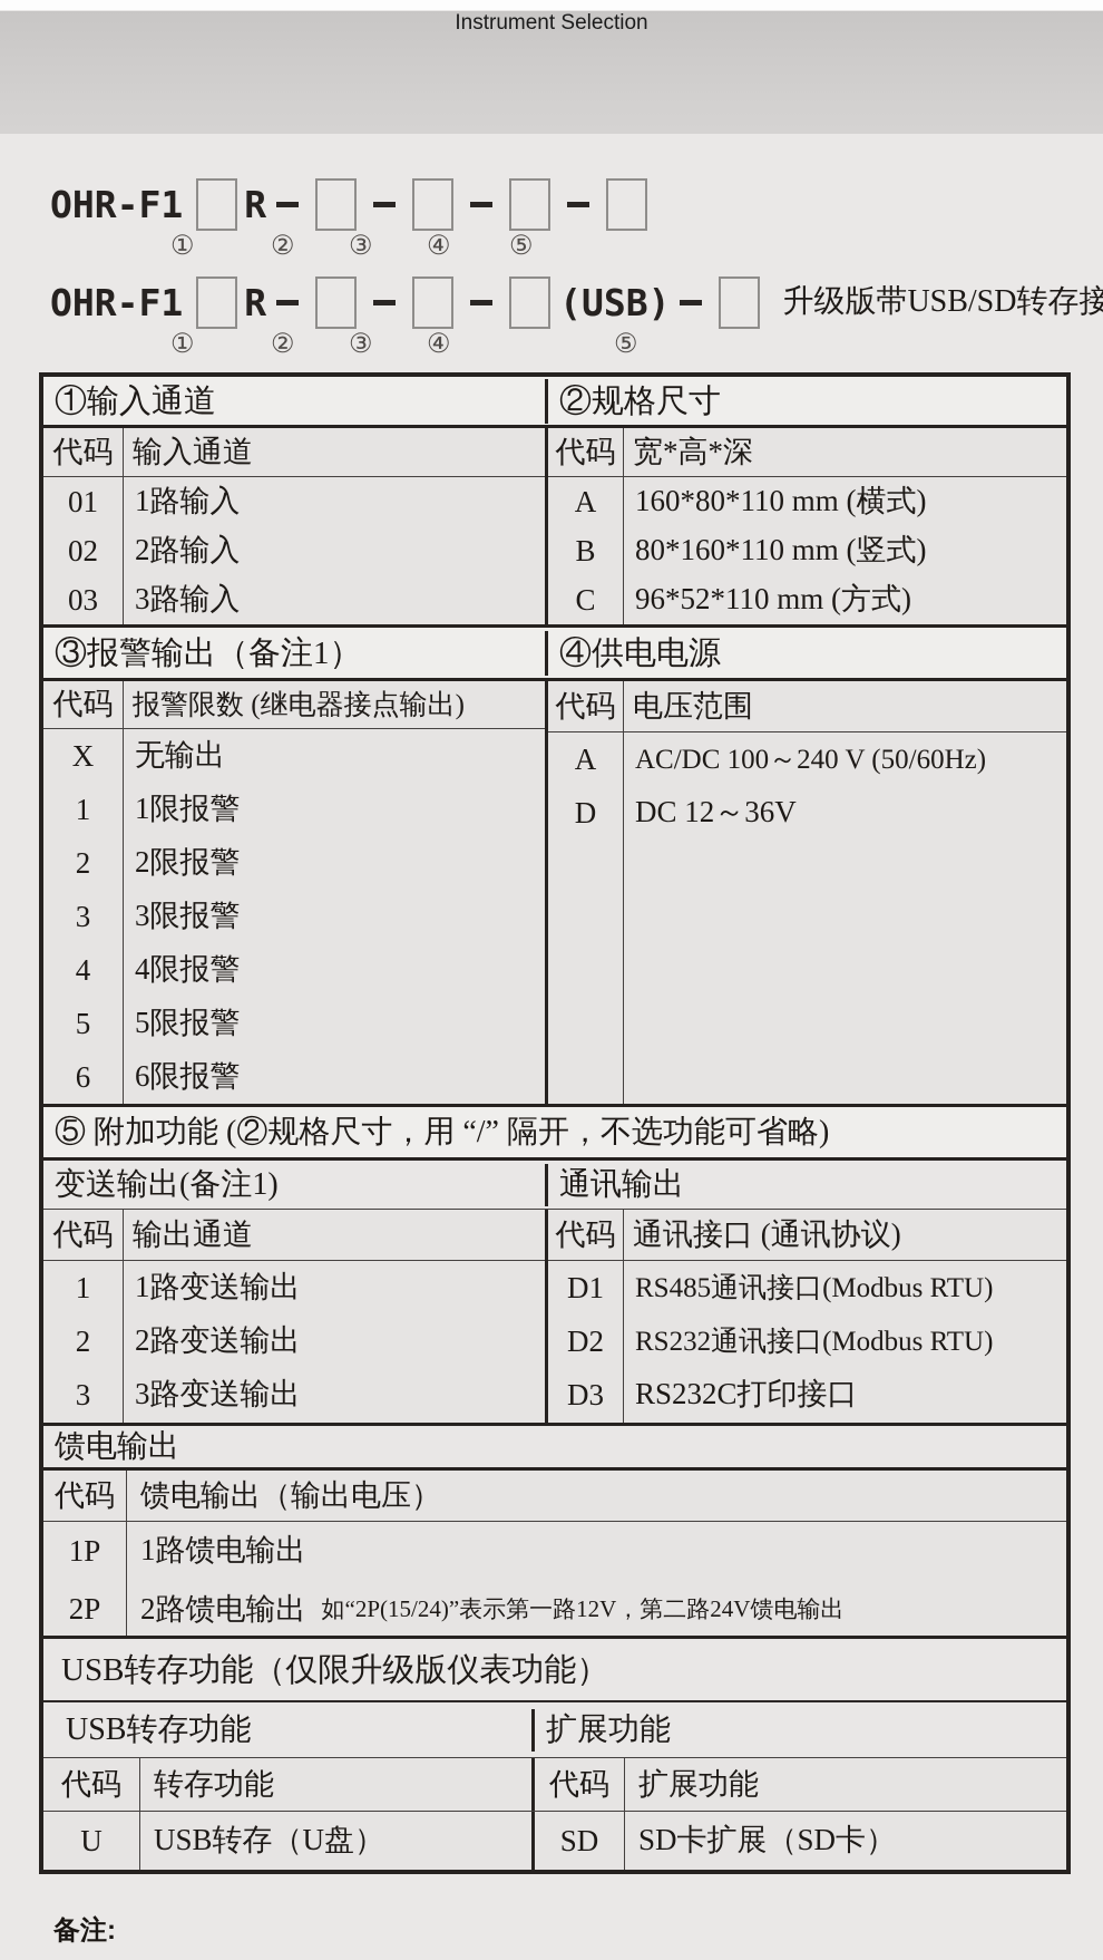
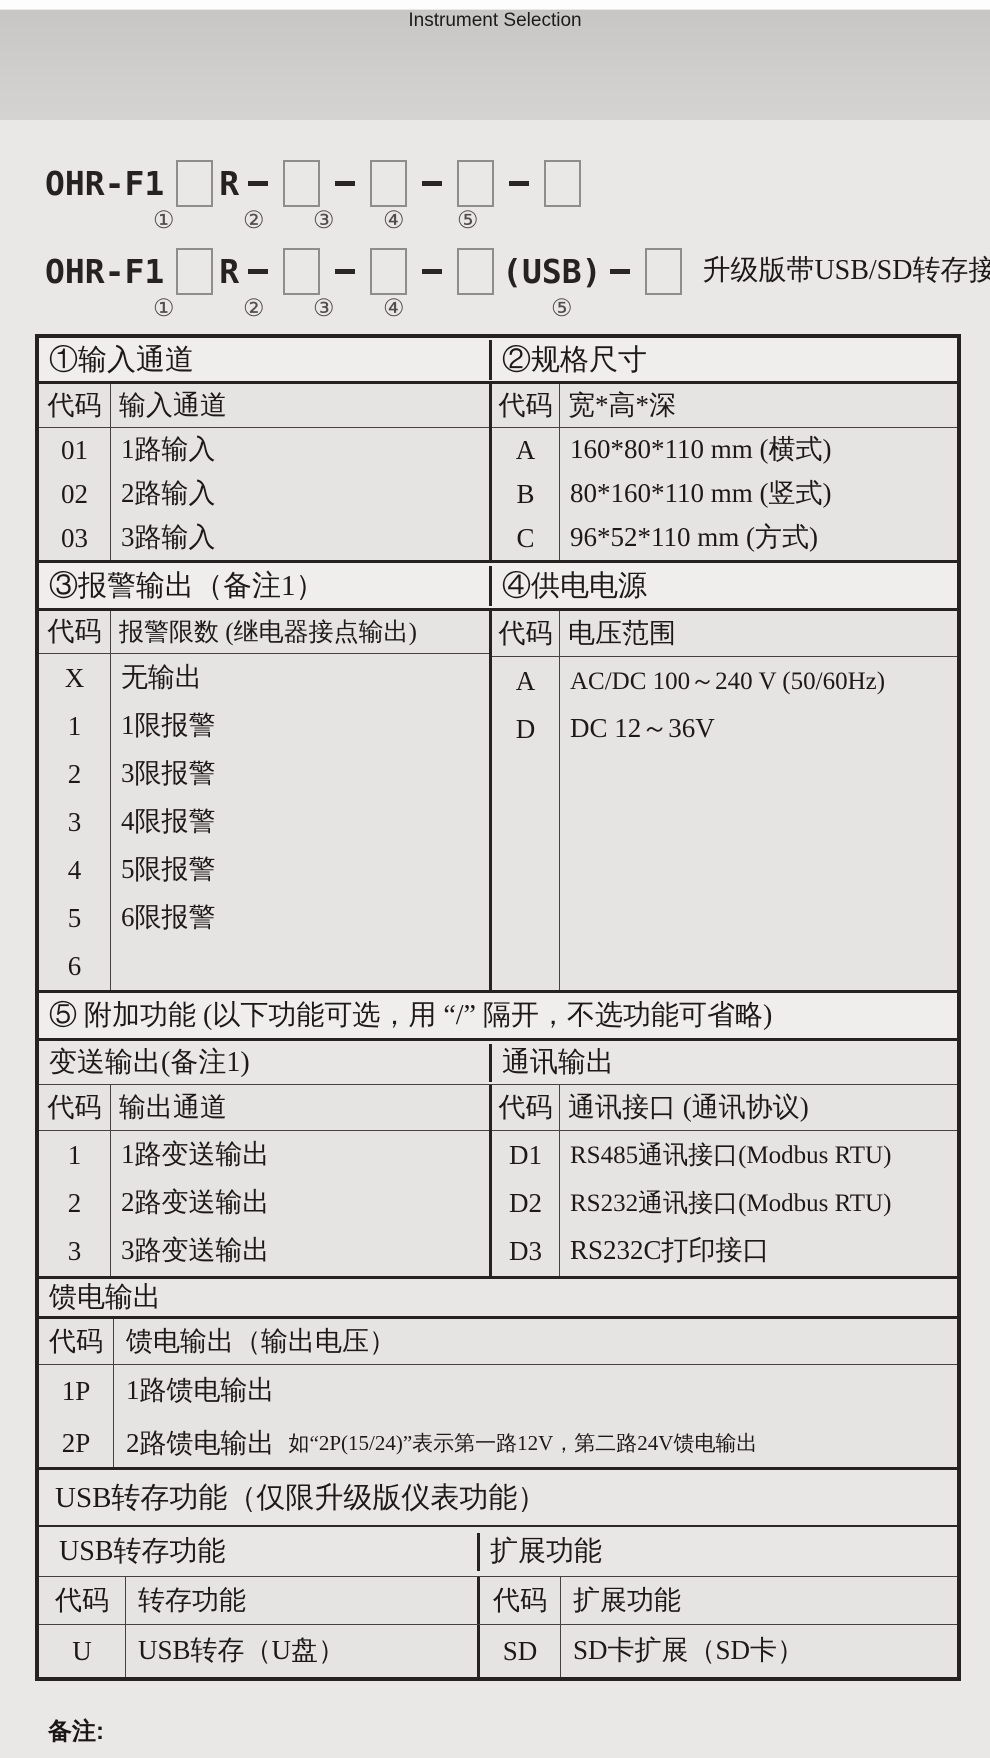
  Instrument Selection
  OHR-F1
  R
  ①
  ②
  ③
  ④
  ⑤
  OHR-F1
  R
  (USB)
  升级版带USB/SD转存接
  ①
  ②
  ③
  ④
  ⑤
  ①输入通道
  ②规格尺寸
  代码
  输入通道
  01
  02
  03
  1路输入
  2路输入
  3路输入
  代码
  宽*高*深
  A
  B
  C
  160*80*110 mm (横式)
  80*160*110 mm (竖式)
  96*52*110 mm (方式)
  ③报警输出（备注1）
  ④供电电源
  代码
  报警限数 (继电器接点输出)
  X
  1
  2
  3
  4
  5
  6
  无输出
  1限报警
- 2限报警
  3限报警
  4限报警
  5限报警
  6限报警
  代码
  电压范围
  A
  D
  AC/DC 100～240 V (50/60Hz)
  DC 12～36V
- ⑤ 附加功能 (②规格尺寸，用 “/” 隔开，不选功能可省略)
+ ⑤ 附加功能 (以下功能可选，用 “/” 隔开，不选功能可省略)
  变送输出(备注1)
  通讯输出
  代码
  输出通道
  1
  2
  3
  1路变送输出
  2路变送输出
  3路变送输出
  代码
  通讯接口 (通讯协议)
  D1
  D2
  D3
  RS485通讯接口(Modbus RTU)
  RS232通讯接口(Modbus RTU)
  RS232C打印接口
  馈电输出
  代码
  馈电输出（输出电压）
  1P
  2P
  1路馈电输出
  2路馈电输出
  如“2P(15/24)”表示第一路12V，第二路24V馈电输出
  USB转存功能（仅限升级版仪表功能）
  USB转存功能
  扩展功能
  代码
  转存功能
  代码
  扩展功能
  U
  USB转存（U盘）
  SD
  SD卡扩展（SD卡）
  备注:
